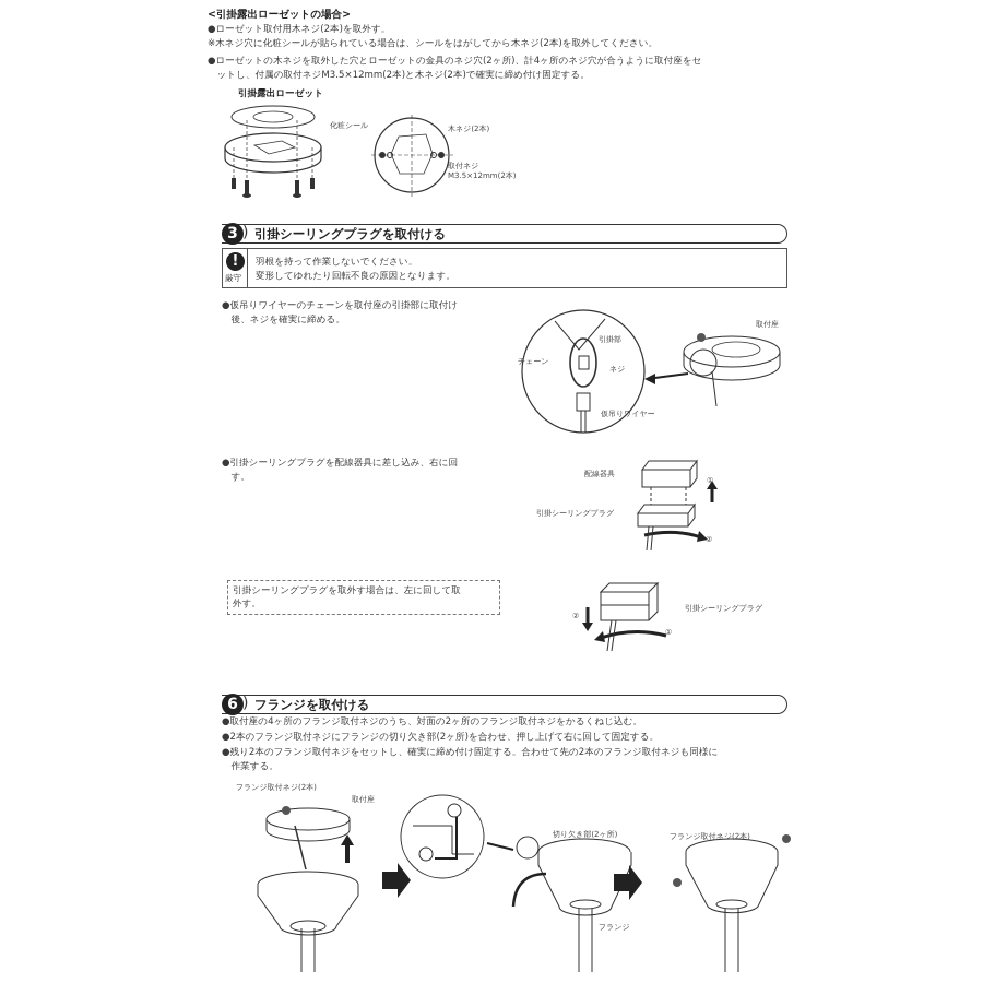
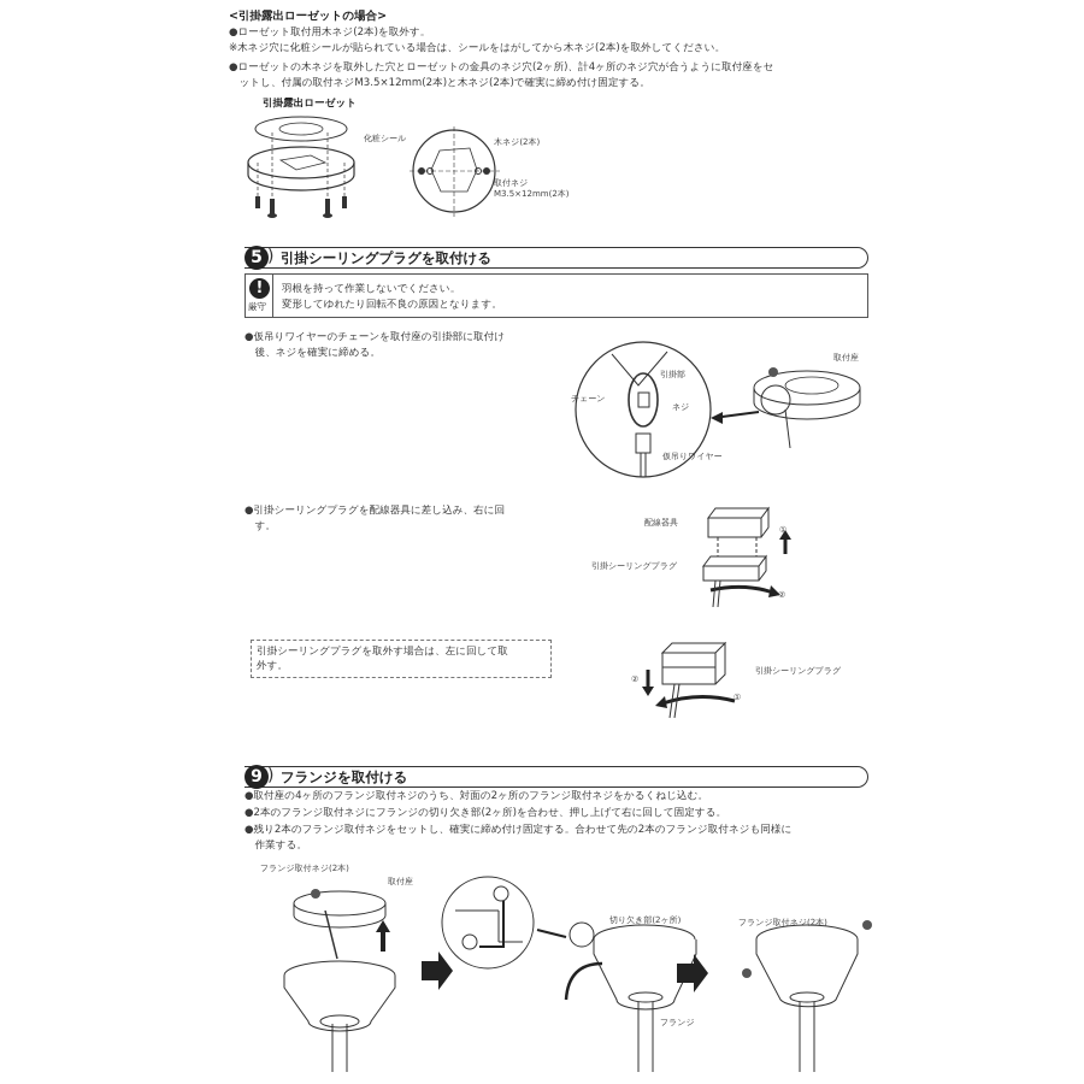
  <引掛露出ローゼットの場合>
  ●ローゼット取付用木ネジ(2本)を取外す。
  ※木ネジ穴に化粧シールが貼られている場合は、シールをはがしてから木ネジ(2本)を取外してください。
  ●ローゼットの木ネジを取外した穴とローゼットの金具のネジ穴(2ヶ所)、計4ヶ所のネジ穴が合うように取付座をセ
  ットし、付属の取付ネジM3.5×12mm(2本)と木ネジ(2本)で確実に締め付け固定する。
  引掛露出ローゼット
  化粧シール
  木ネジ(2本)
  取付ネジ
  M3.5×12mm(2本)
- 3
+ 5
  )
  引掛シーリングプラグを取付ける
  !
  厳守
  羽根を持って作業しないでください。
  変形してゆれたり回転不良の原因となります。
  ●仮吊りワイヤーのチェーンを取付座の引掛部に取付け
  後、ネジを確実に締める。
  引掛部
  チェーン
  ネジ
  仮吊りワイヤー
  取付座
  ●引掛シーリングプラグを配線器具に差し込み、右に回
  す。
  配線器具
  引掛シーリングプラグ
  ①
  ②
  引掛シーリングプラグを取外す場合は、左に回して取
  外す。
  引掛シーリングプラグ
  ①
  ②
- 6
+ 9
  )
  フランジを取付ける
  ●取付座の4ヶ所のフランジ取付ネジのうち、対面の2ヶ所のフランジ取付ネジをかるくねじ込む。
  ●2本のフランジ取付ネジにフランジの切り欠き部(2ヶ所)を合わせ、押し上げて右に回して固定する。
  ●残り2本のフランジ取付ネジをセットし、確実に締め付け固定する。合わせて先の2本のフランジ取付ネジも同様に
  作業する。
  フランジ取付ネジ(2本)
  取付座
  切り欠き部(2ヶ所)
  フランジ
  フランジ取付ネジ(2本)
